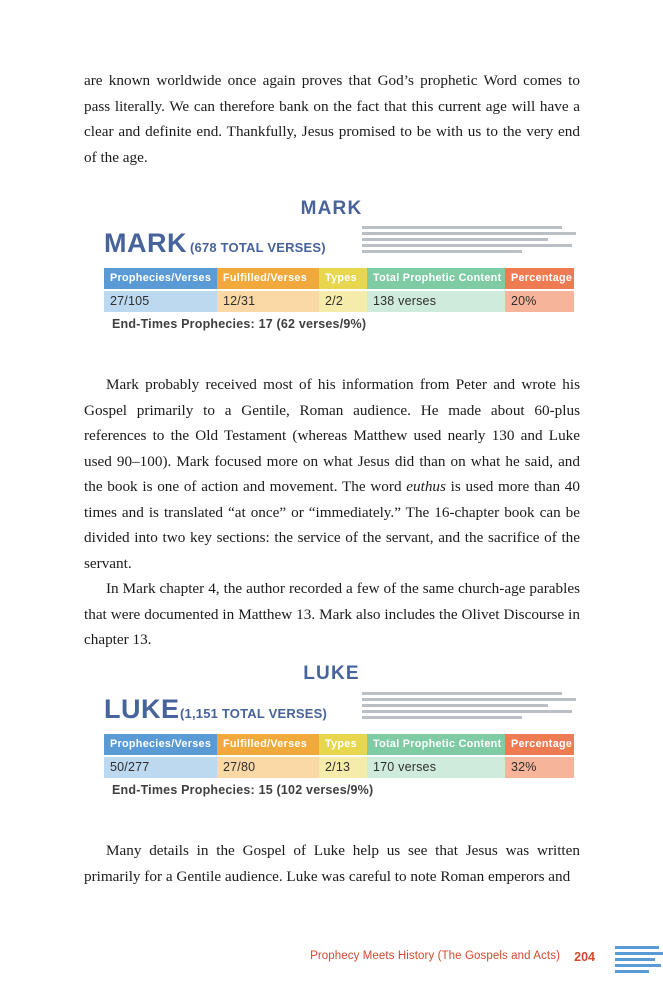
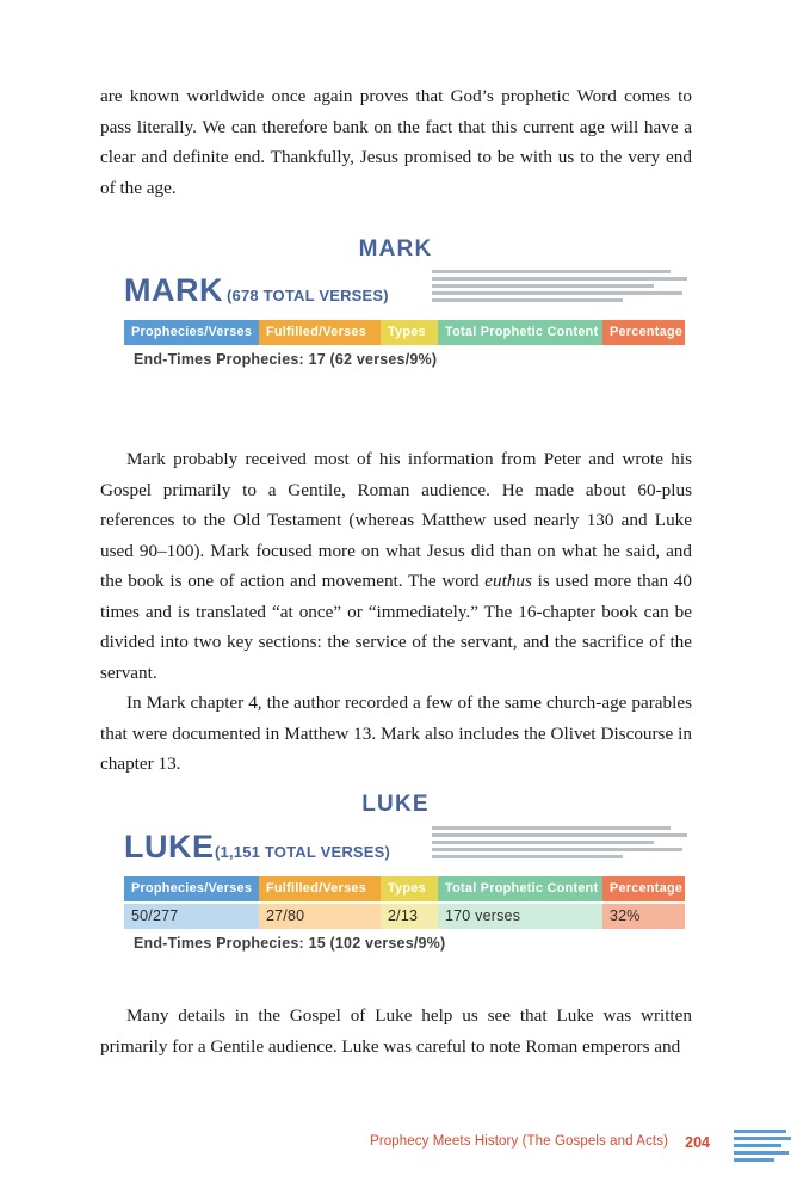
  are known worldwide once again proves that God’s prophetic Word comes to pass literally. We can therefore bank on the fact that this current age will have a clear and definite end. Thankfully, Jesus promised to be with us to the very end of the age.
  MARK
  MARK
  (678 TOTAL VERSES)
  Prophecies/Verses
  Fulfilled/Verses
  Types
  Total Prophetic Content
  Percentage
- 27/105
- 12/31
- 2/2
- 138 verses
- 20%
  End-Times Prophecies: 17 (62 verses/9%)
  Mark probably received most of his information from Peter and wrote his Gospel primarily to a Gentile, Roman audience. He made about 60-plus references to the Old Testament (whereas Matthew used nearly 130 and Luke used 90–100). Mark focused more on what Jesus did than on what he said, and the book is one of action and movement. The word euthus is used more than 40 times and is translated “at once” or “immediately.” The 16-chapter book can be divided into two key sections: the service of the servant, and the sacrifice of the servant.
  In Mark chapter 4, the author recorded a few of the same church-age parables that were documented in Matthew 13. Mark also includes the Olivet Discourse in chapter 13.
  LUKE
  LUKE
  (1,151 TOTAL VERSES)
  Prophecies/Verses
  Fulfilled/Verses
  Types
  Total Prophetic Content
  Percentage
  50/277
  27/80
  2/13
  170 verses
  32%
  End-Times Prophecies: 15 (102 verses/9%)
- Many details in the Gospel of Luke help us see that Jesus was written primarily for a Gentile audience. Luke was careful to note Roman emperors and
+ Many details in the Gospel of Luke help us see that Luke was written primarily for a Gentile audience. Luke was careful to note Roman emperors and
  Prophecy Meets History (The Gospels and Acts)
  204
